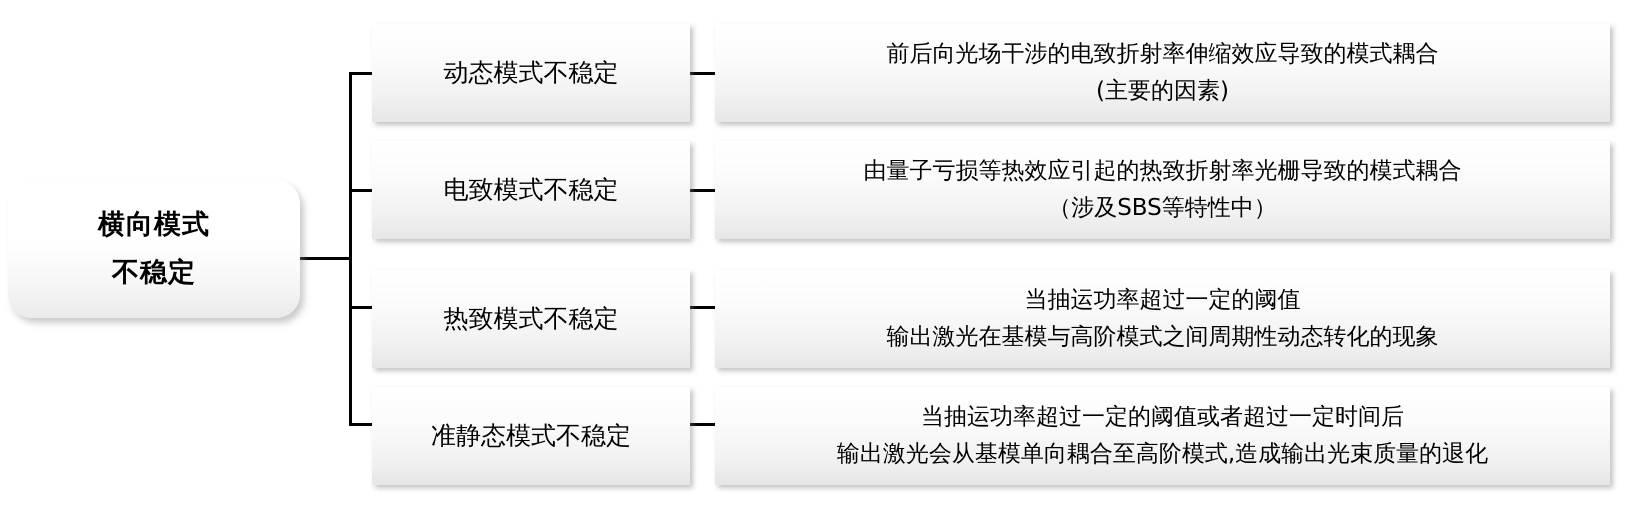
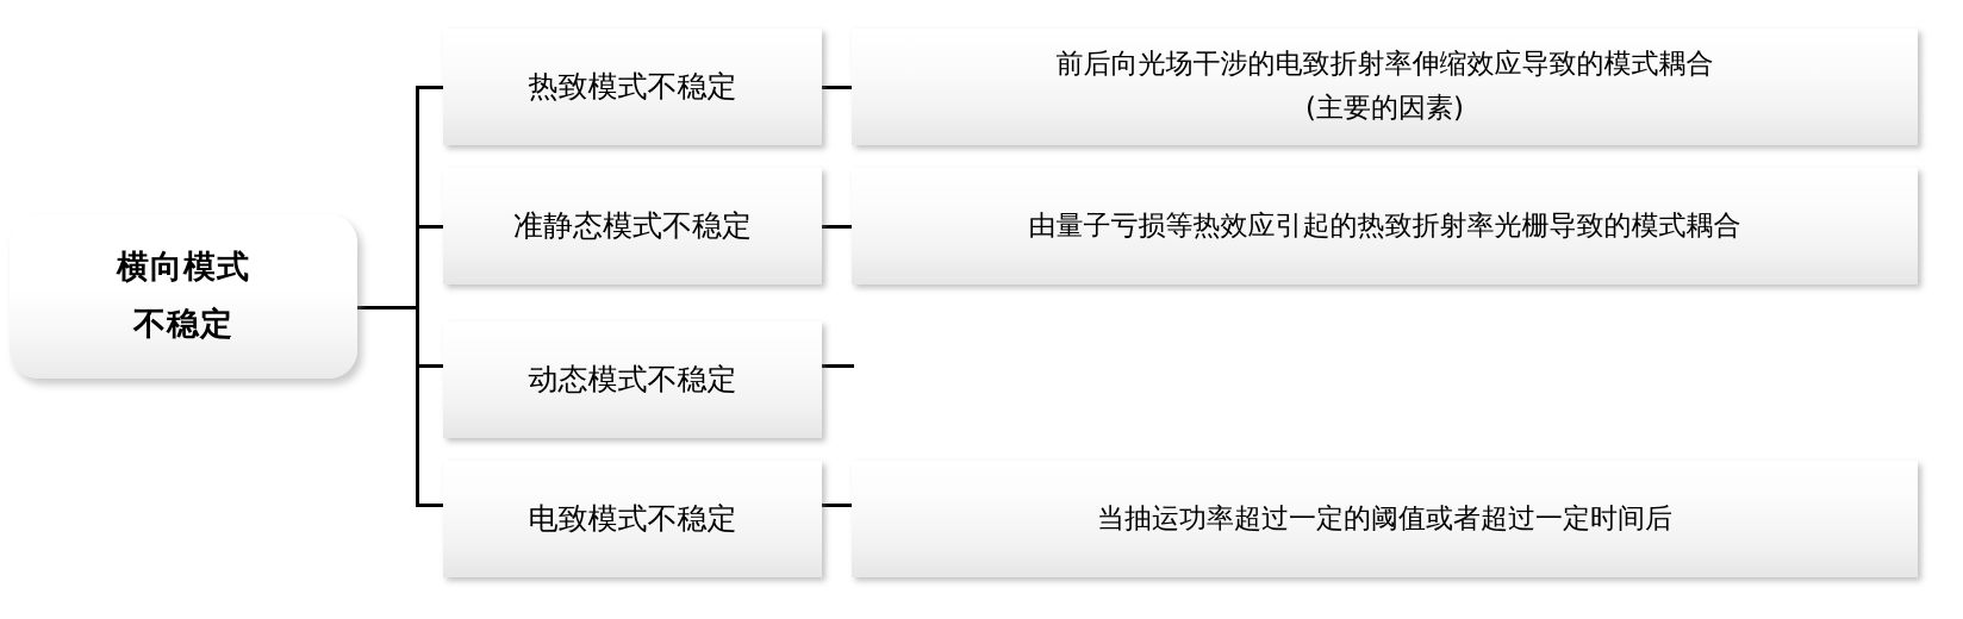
  横向模式
  不稳定
- 动态模式不稳定
+ 热致模式不稳定
- 电致模式不稳定
+ 准静态模式不稳定
- 热致模式不稳定
+ 动态模式不稳定
- 准静态模式不稳定
+ 电致模式不稳定
  前后向光场干涉的电致折射率伸缩效应导致的模式耦合
  (主要的因素)
  由量子亏损等热效应引起的热致折射率光栅导致的模式耦合
- （涉及SBS等特性中）
- 当抽运功率超过一定的阈值
- 输出激光在基模与高阶模式之间周期性动态转化的现象
  当抽运功率超过一定的阈值或者超过一定时间后
- 输出激光会从基模单向耦合至高阶模式,造成输出光束质量的退化
